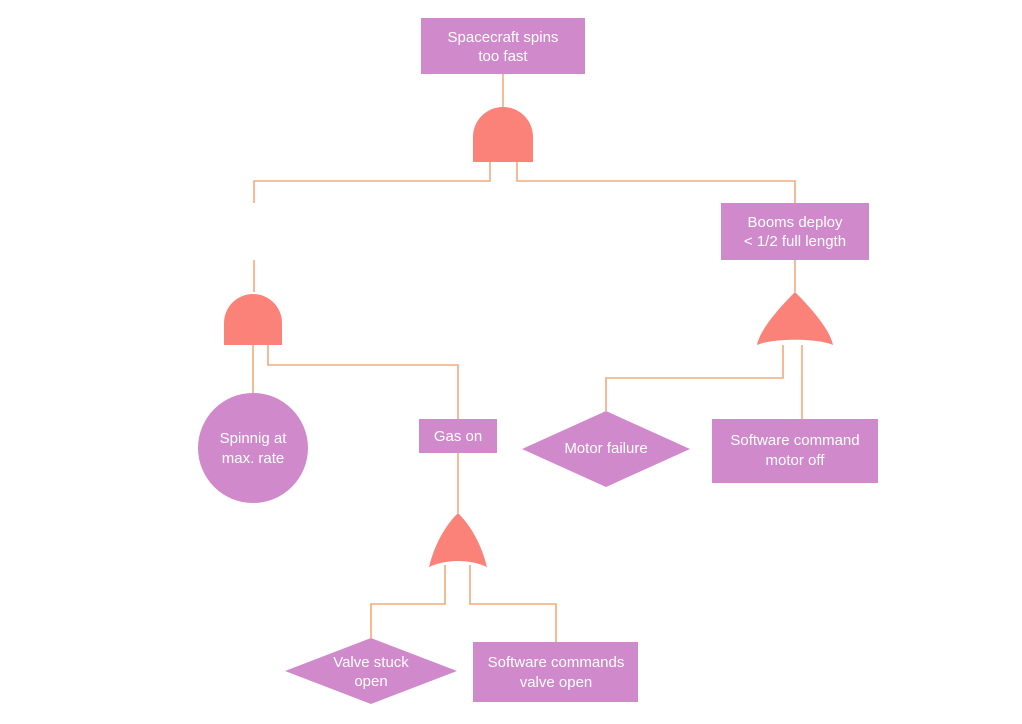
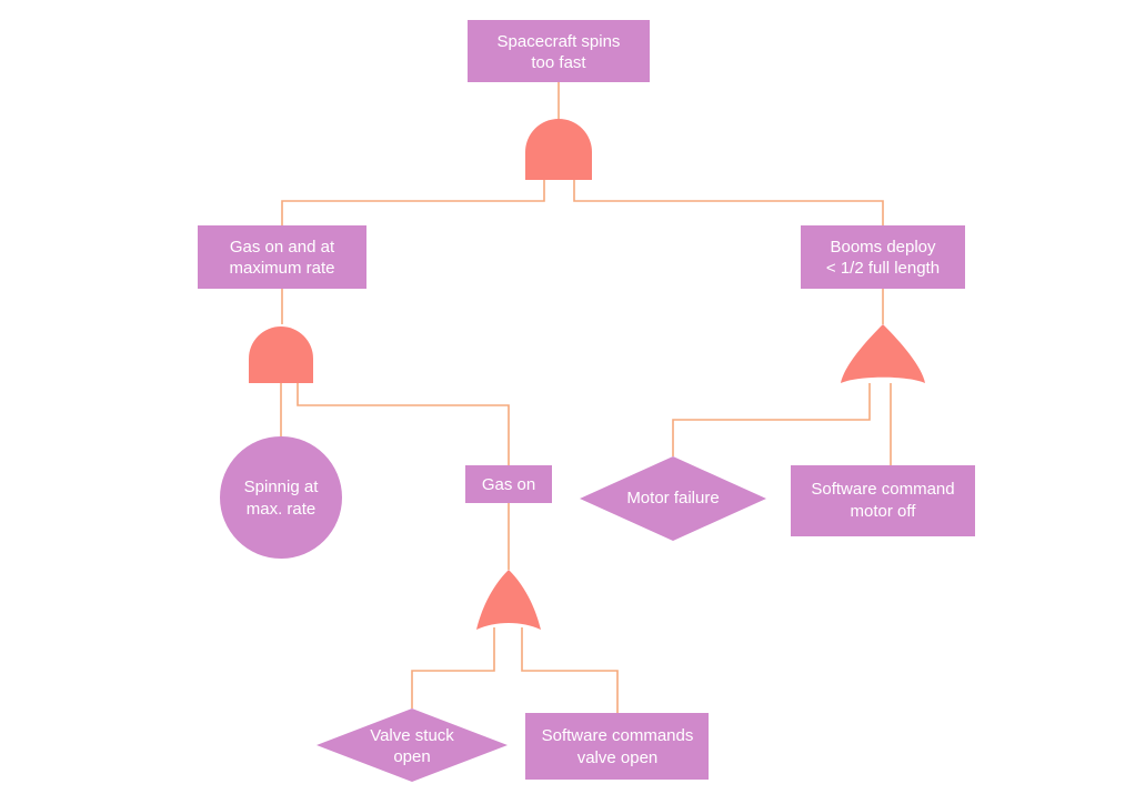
  Spacecraft spins
  too fast
+ Gas on and at
+ maximum rate
  Booms deploy
  < 1/2 full length
  Spinnig at
  max. rate
  Gas on
  Motor failure
  Software command
  motor off
  Valve stuck
  open
  Software commands
  valve open
